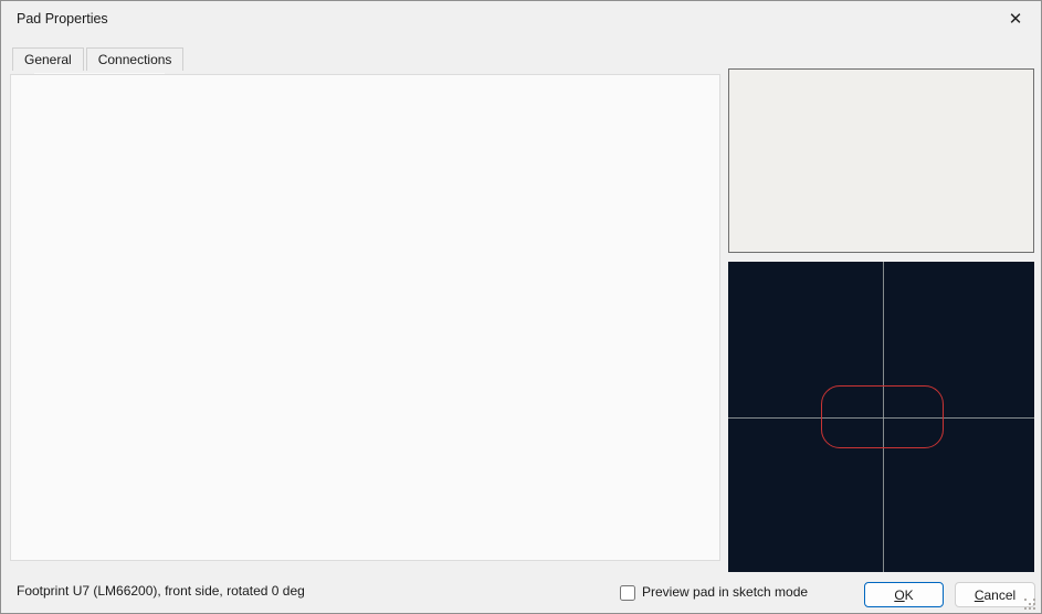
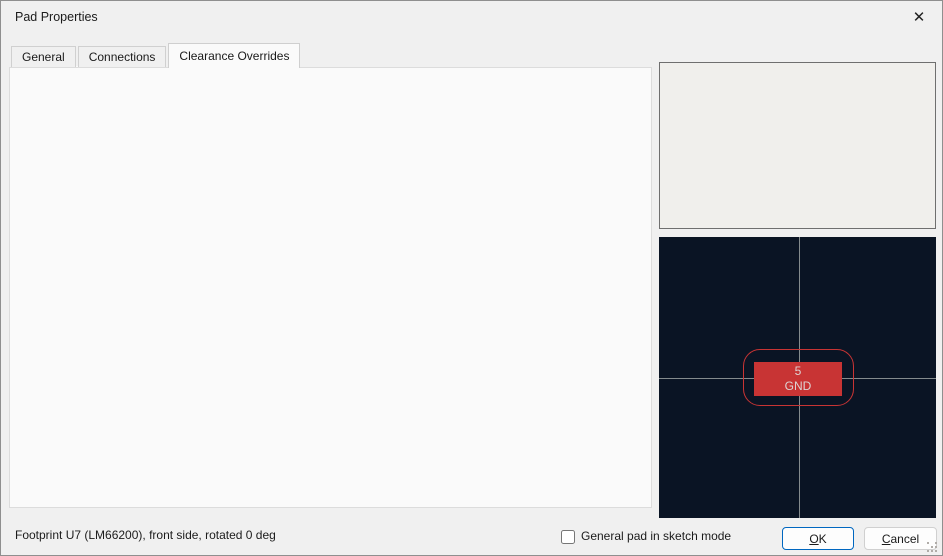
  Pad Properties
  ✕
  General
  Connections
+ Clearance Overrides
+ 5
+ GND
  Footprint U7 (LM66200), front side, rotated 0 deg
- Preview pad in sketch mode
+ General pad in sketch mode
  OK
  Cancel
